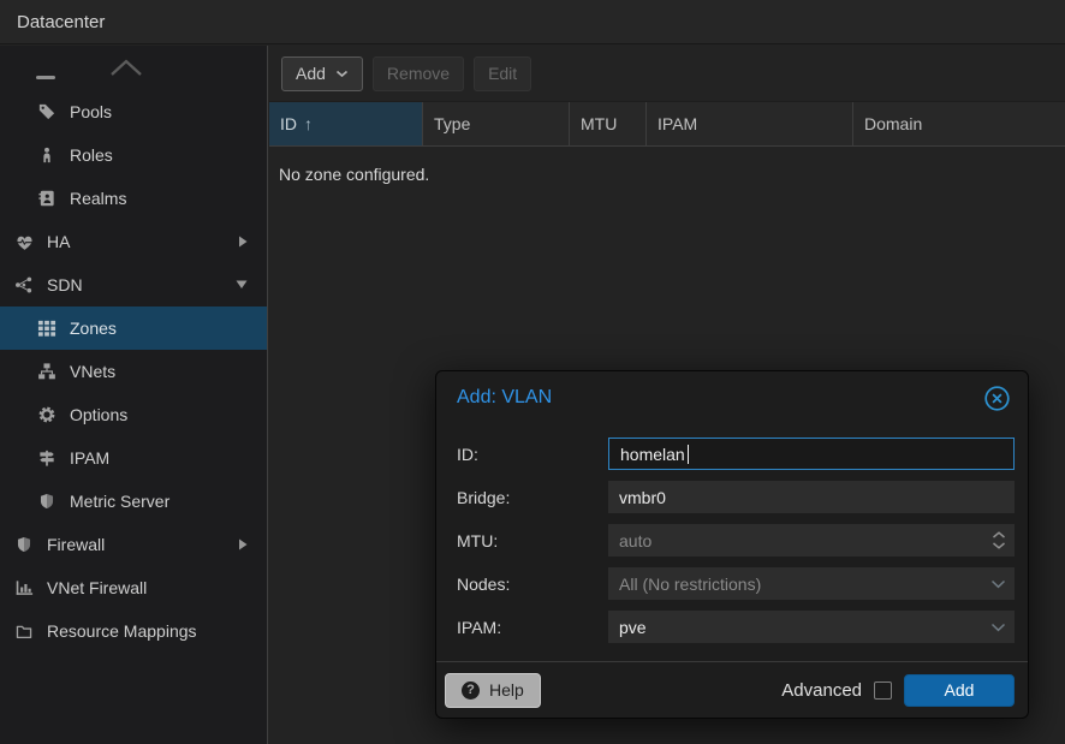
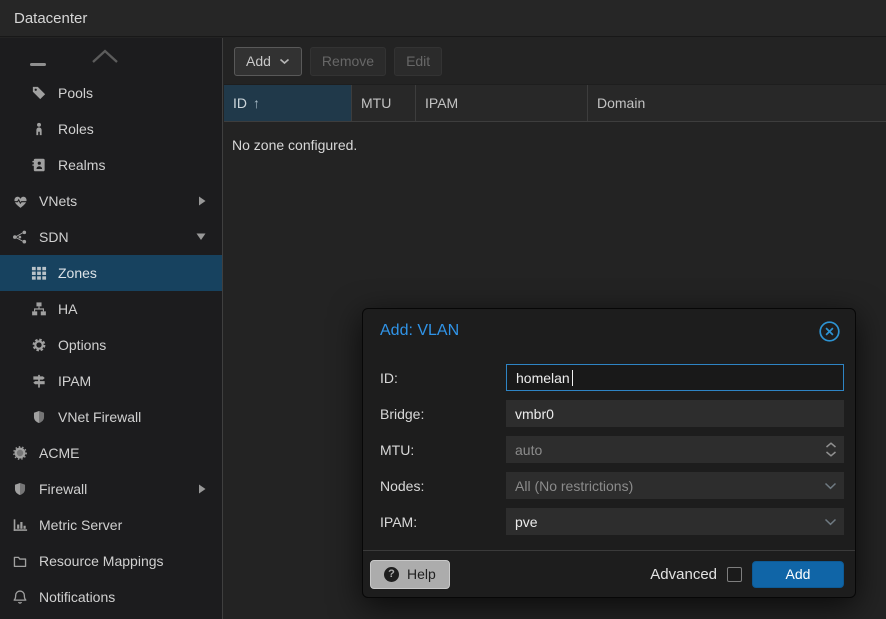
  Datacenter
  Pools
  Roles
  Realms
- HA
+ VNets
  SDN
  Zones
- VNets
+ HA
  Options
  IPAM
- Metric Server
+ VNet Firewall
+ ACME
  Firewall
- VNet Firewall
+ Metric Server
  Resource Mappings
+ Notifications
  Add
  Remove
  Edit
  ID
  ↑
- Type
  MTU
  IPAM
  Domain
  No zone configured.
  Add: VLAN
  ID:
  homelan
  Bridge:
  vmbr0
  MTU:
  auto
  Nodes:
  All (No restrictions)
  IPAM:
  pve
  ?
  Help
  Advanced
  Add
